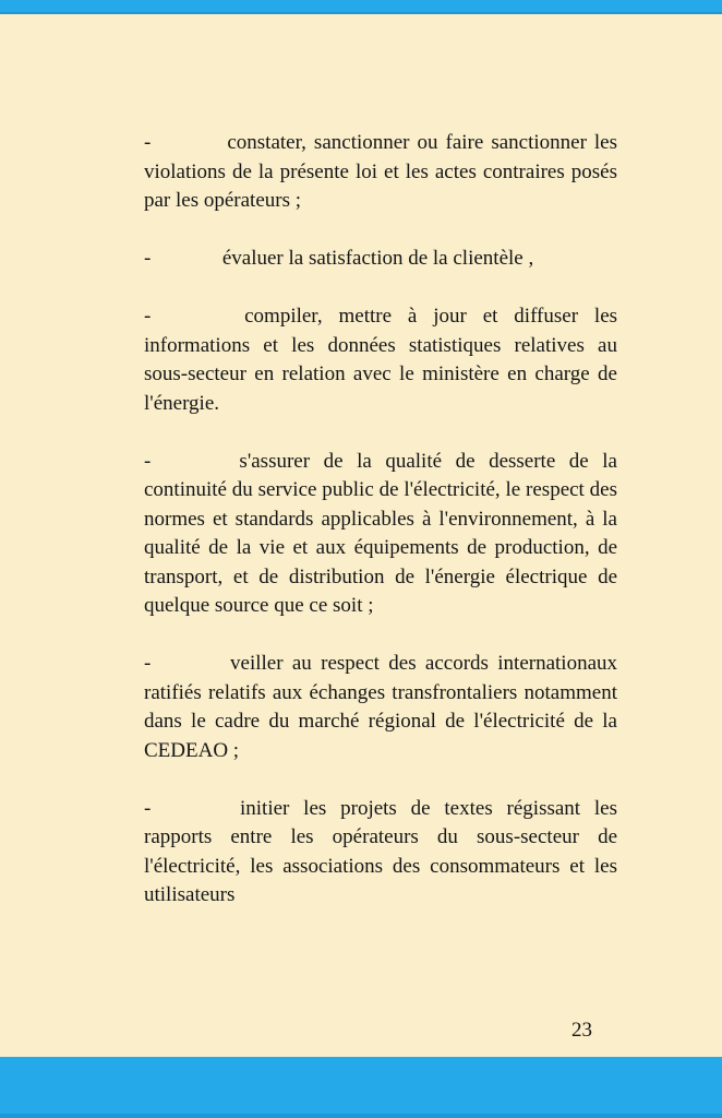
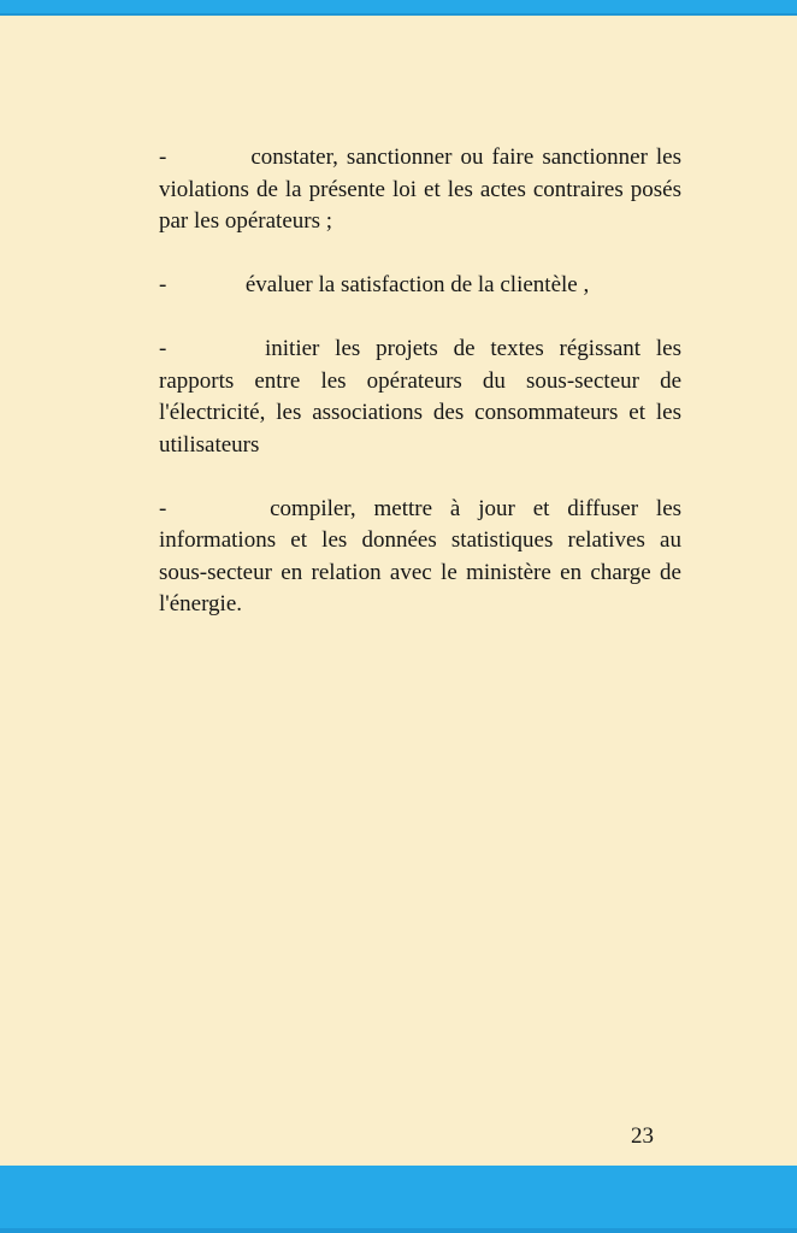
  - constater, sanctionner ou faire sanctionner les violations de la présente loi et les actes contraires posés par les opérateurs ;
  - évaluer la satisfaction de la clientèle ,
- - compiler, mettre à jour et diffuser les informations et les données statistiques relatives au sous-secteur en relation avec le ministère en charge de l'énergie.
+ - initier les projets de textes régissant les rapports entre les opérateurs du sous-secteur de l'électricité, les associations des consommateurs et les utilisateurs
- - s'assurer de la qualité de desserte de la continuité du service public de l'électricité, le respect des normes et standards applicables à l'environnement, à la qualité de la vie et aux équipements de production, de transport, et de distribution de l'énergie électrique de quelque source que ce soit ;
- - veiller au respect des accords internationaux ratifiés relatifs aux échanges transfrontaliers notamment dans le cadre du marché régional de l'électricité de la CEDEAO ;
- - initier les projets de textes régissant les rapports entre les opérateurs du sous-secteur de l'électricité, les associations des consommateurs et les utilisateurs
+ - compiler, mettre à jour et diffuser les informations et les données statistiques relatives au sous-secteur en relation avec le ministère en charge de l'énergie.
  23
